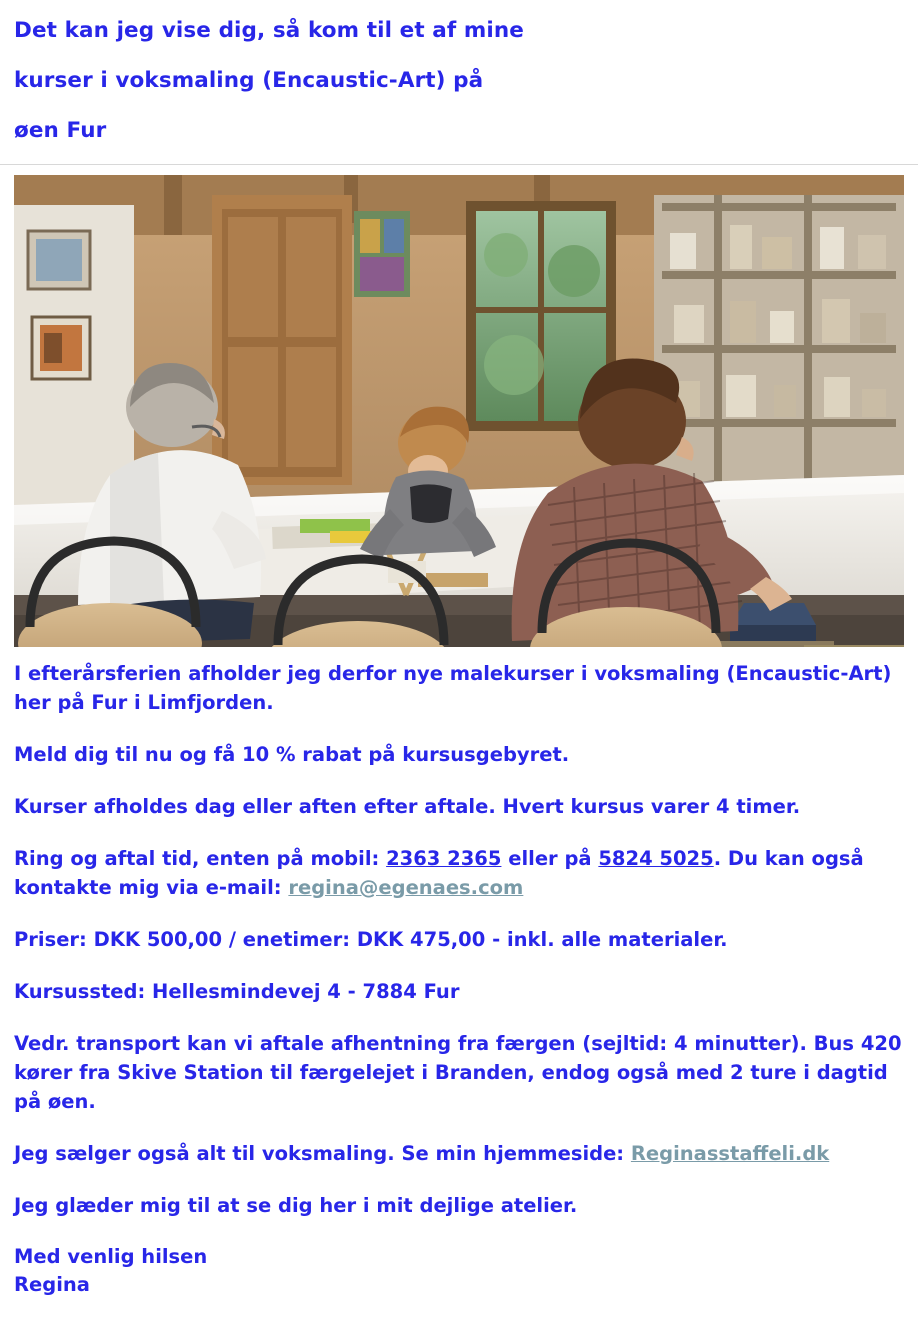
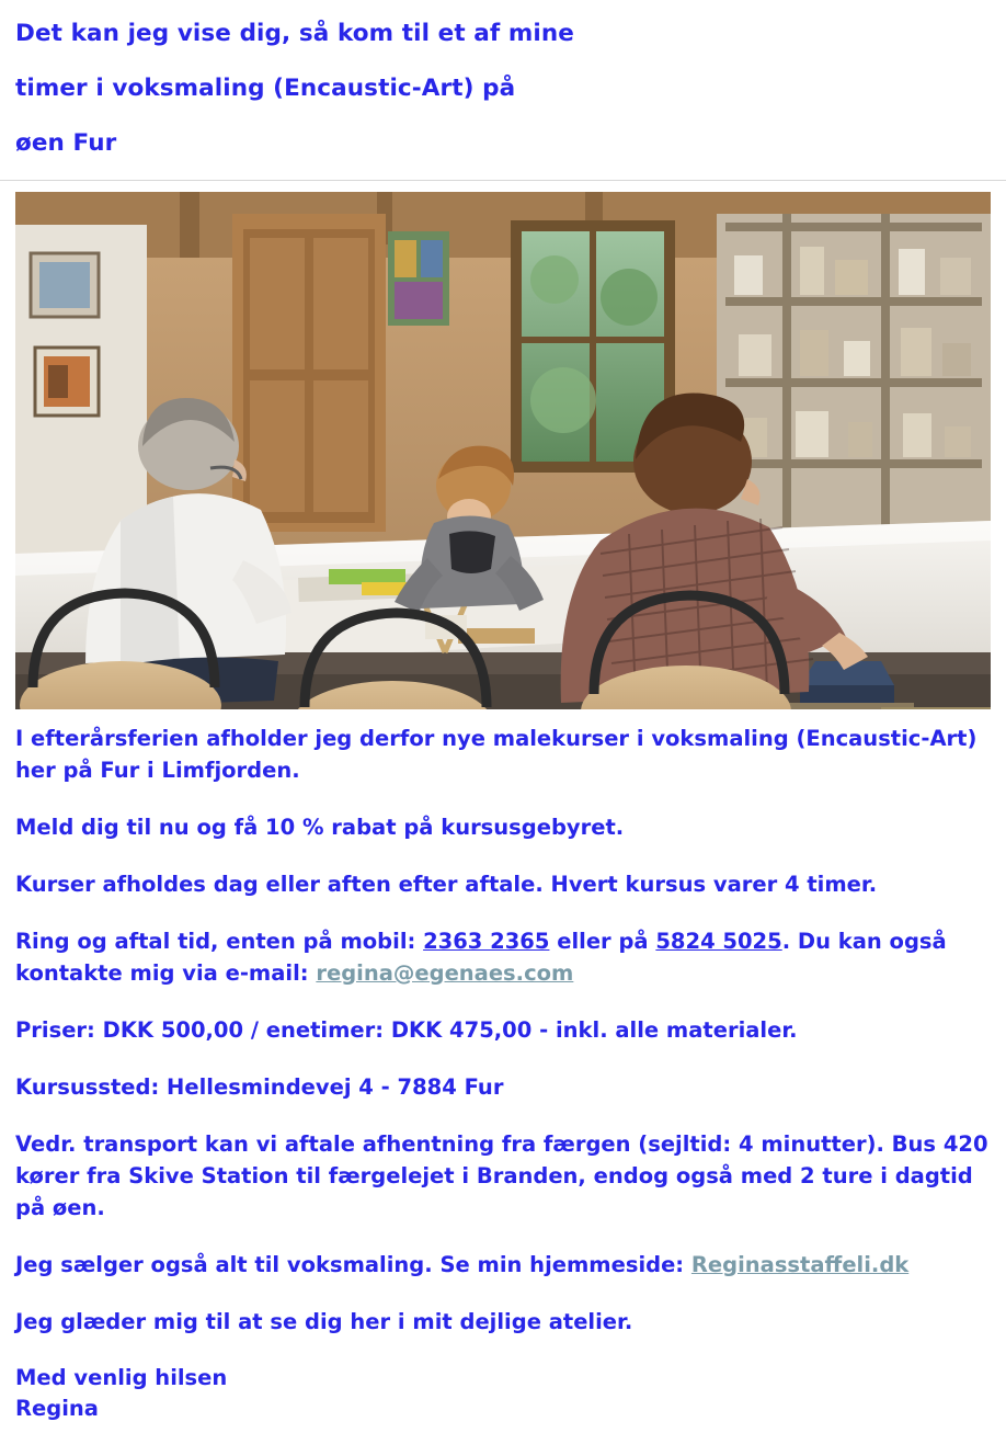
  Det kan jeg vise dig, så kom til et af mine
- kurser i voksmaling (Encaustic-Art) på
+ timer i voksmaling (Encaustic-Art) på
  øen Fur
  I efterårsferien afholder jeg derfor nye malekurser i voksmaling (Encaustic-Art) her på Fur i Limfjorden.
  Meld dig til nu og få 10 % rabat på kursusgebyret.
  Kurser afholdes dag eller aften efter aftale. Hvert kursus varer 4 timer.
  Ring og aftal tid, enten på mobil: 2363 2365 eller på 5824 5025. Du kan også kontakte mig via e-mail: regina@egenaes.com
  Priser: DKK 500,00 / enetimer: DKK 475,00 - inkl. alle materialer.
  Kursussted: Hellesmindevej 4 - 7884 Fur
  Vedr. transport kan vi aftale afhentning fra færgen (sejltid: 4 minutter). Bus 420 kører fra Skive Station til færgelejet i Branden, endog også med 2 ture i dagtid på øen.
  Jeg sælger også alt til voksmaling. Se min hjemmeside: Reginasstaffeli.dk
  Jeg glæder mig til at se dig her i mit dejlige atelier.
  Med venlig hilsen
  Regina
